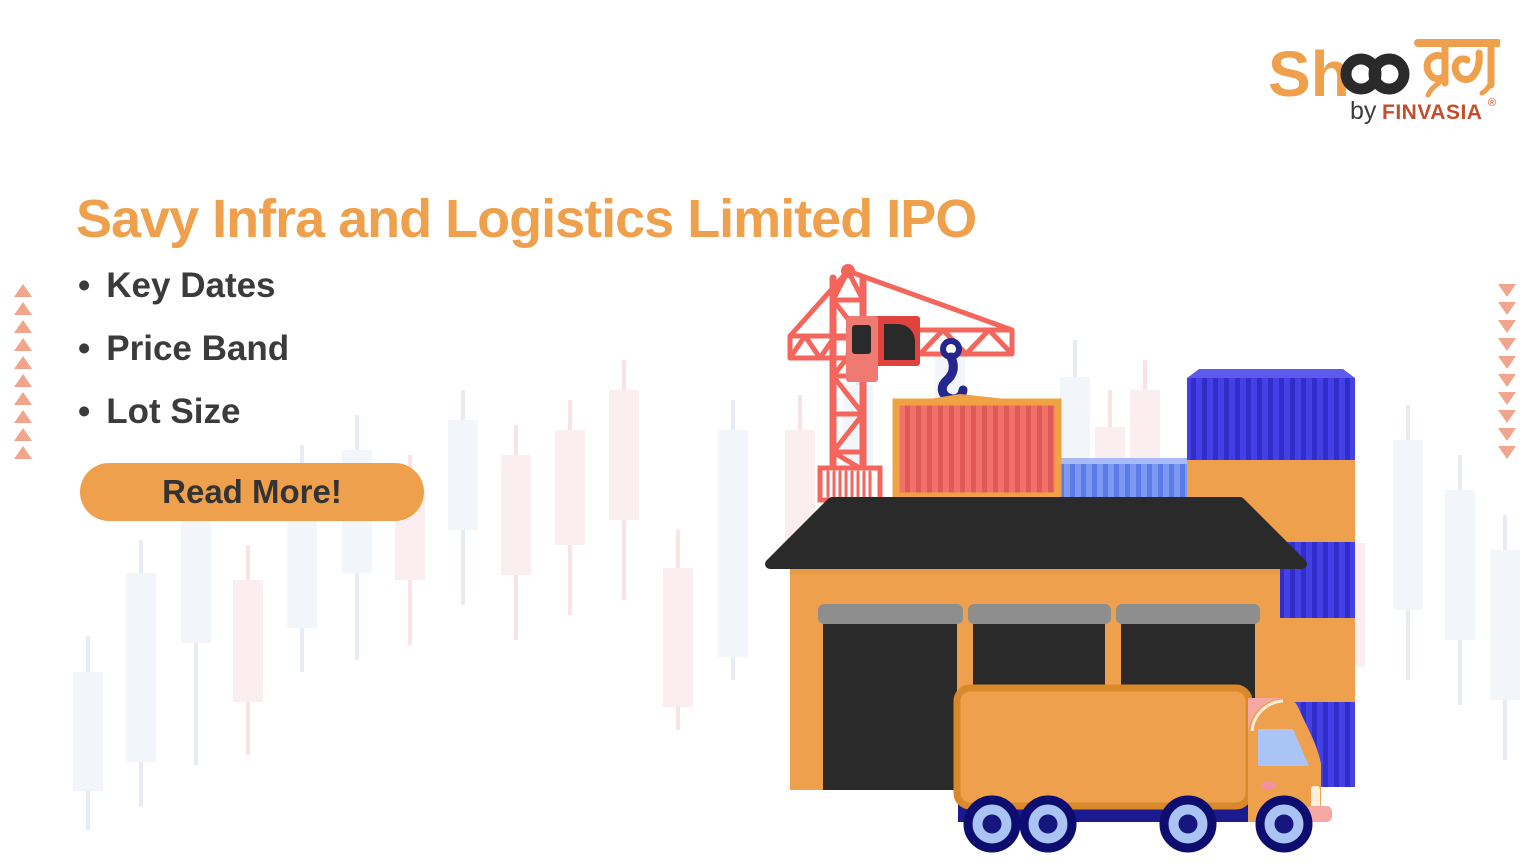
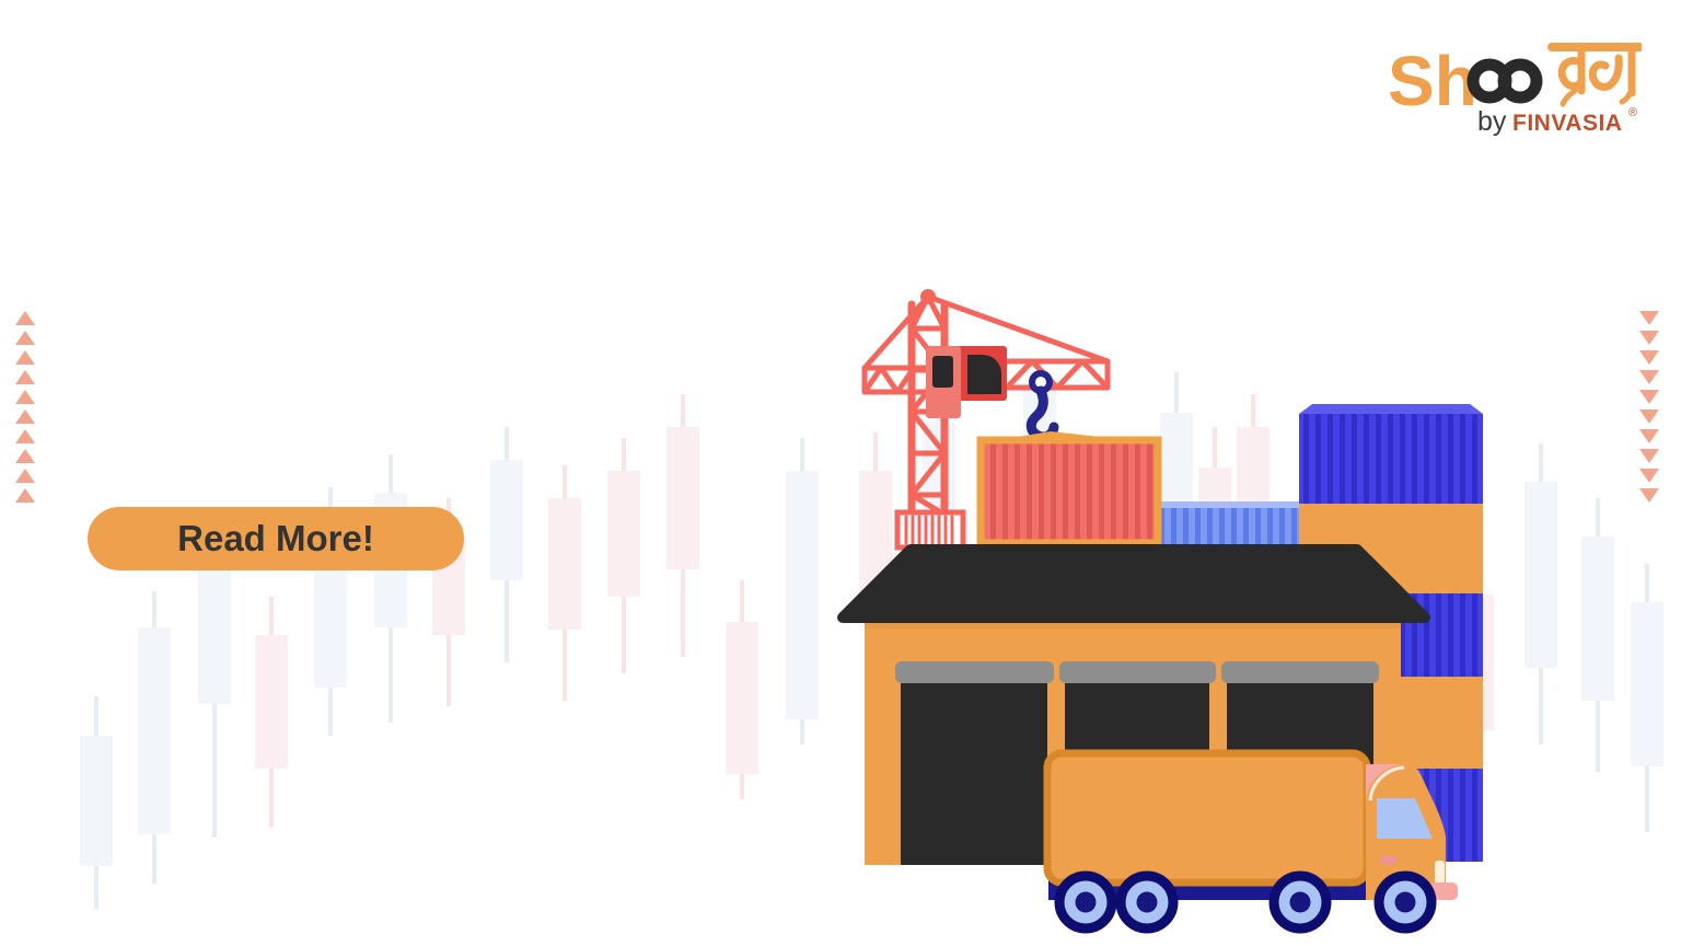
  Sh
  by
  FINVASIA
  ®
- Savy Infra and Logistics Limited IPO
- Key Dates
- Price Band
- Lot Size
  Read More!
